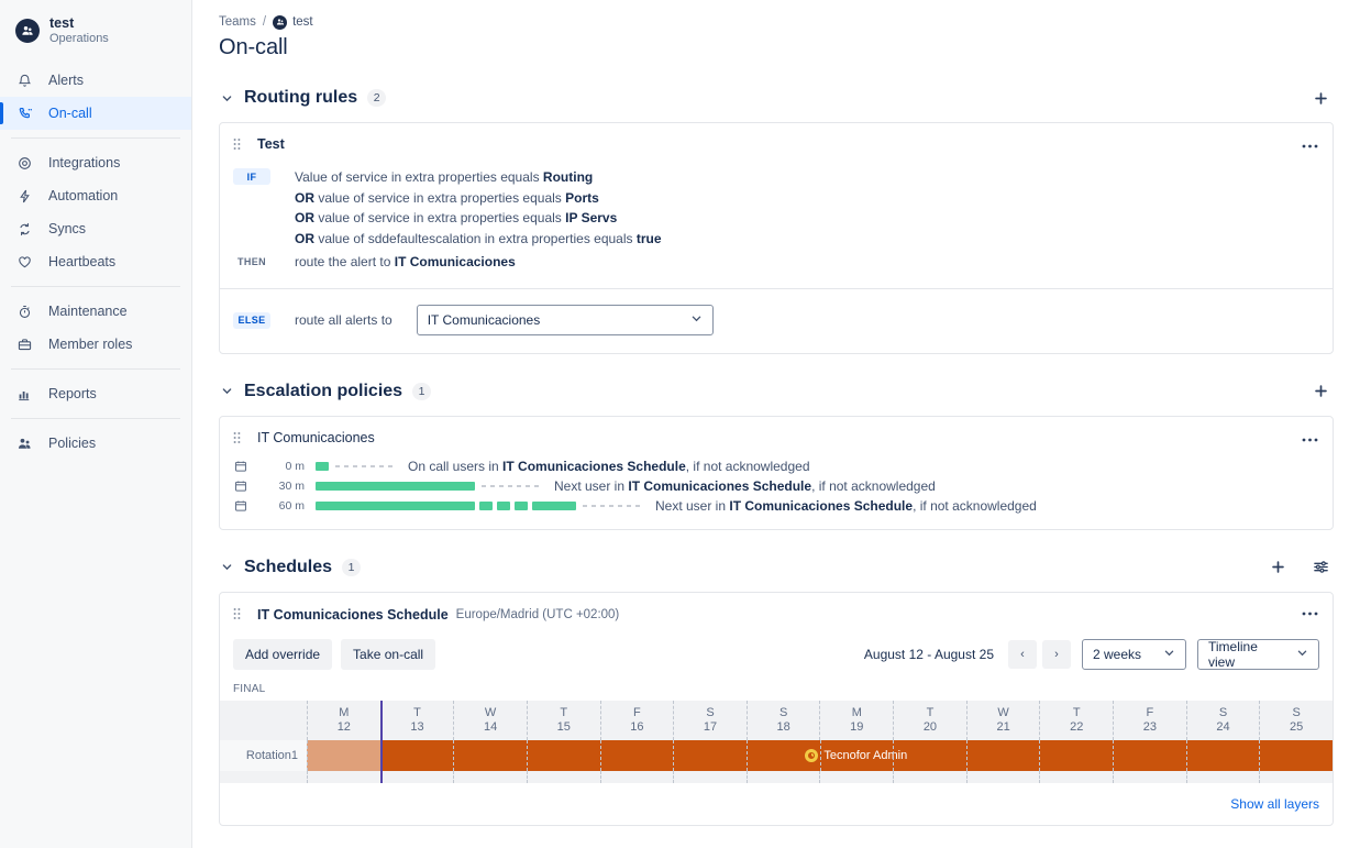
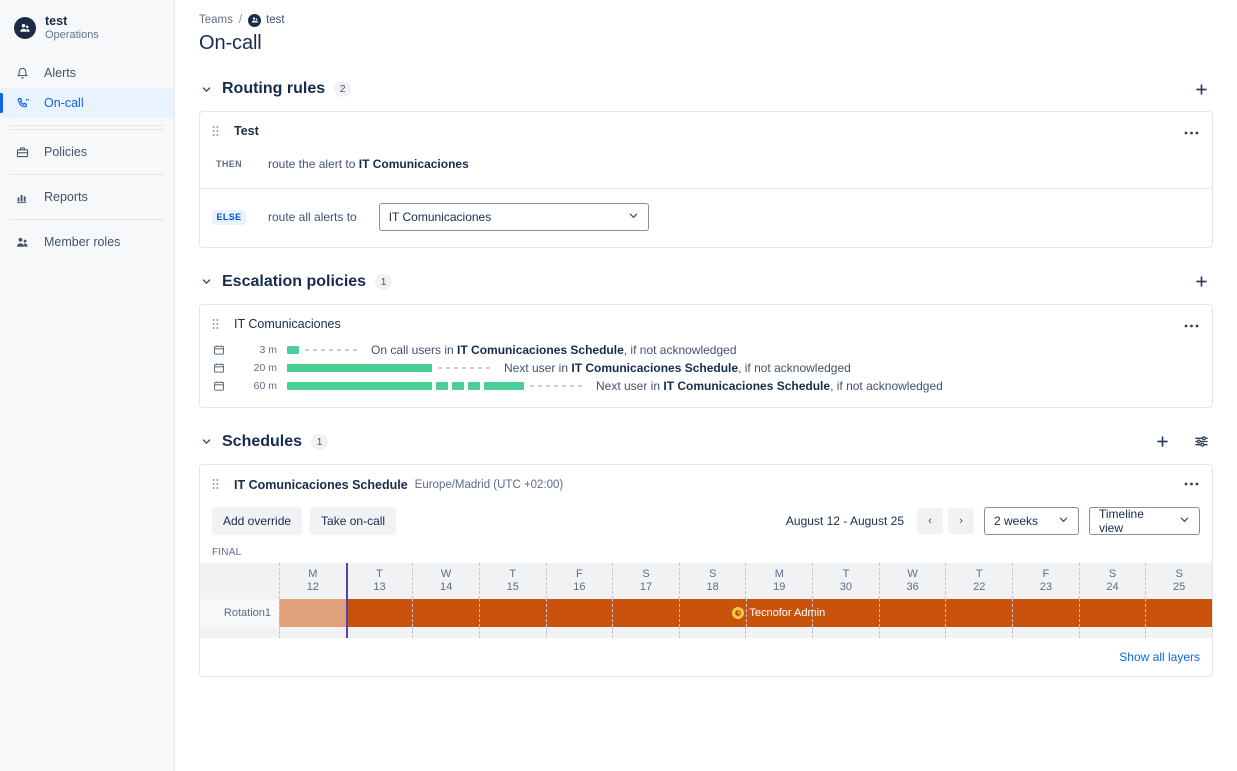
  test
  Operations
  Alerts
  On-call
- Integrations
- Automation
- Syncs
- Heartbeats
- Maintenance
- Member roles
+ Policies
  Reports
- Policies
+ Member roles
  Teams
  /
  test
  On-call
  Routing rules
  2
  Test
- IF
- Value of service in extra properties equals Routing
- OR value of service in extra properties equals Ports
- OR value of service in extra properties equals IP Servs
- OR value of sddefaultescalation in extra properties equals true
  THEN
  route the alert to IT Comunicaciones
  ELSE
  route all alerts to
  IT Comunicaciones
  Escalation policies
  1
  IT Comunicaciones
- 0 m
+ 3 m
  On call users in IT Comunicaciones Schedule, if not acknowledged
- 30 m
+ 20 m
  Next user in IT Comunicaciones Schedule, if not acknowledged
  60 m
  Next user in IT Comunicaciones Schedule, if not acknowledged
  Schedules
  1
  IT Comunicaciones Schedule
  Europe/Madrid (UTC +02:00)
  Add override
  Take on-call
  August 12 - August 25
  ‹
  ›
  2 weeks
  Timeline view
  FINAL
  M
  12
  T
  13
  W
  14
  T
  15
  F
  16
  S
  17
  S
  18
  M
  19
  T
- 20
+ 30
  W
- 21
+ 36
  T
  22
  F
  23
  S
  24
  S
  25
  Rotation1
  Tecnofor Admin
  Show all layers
